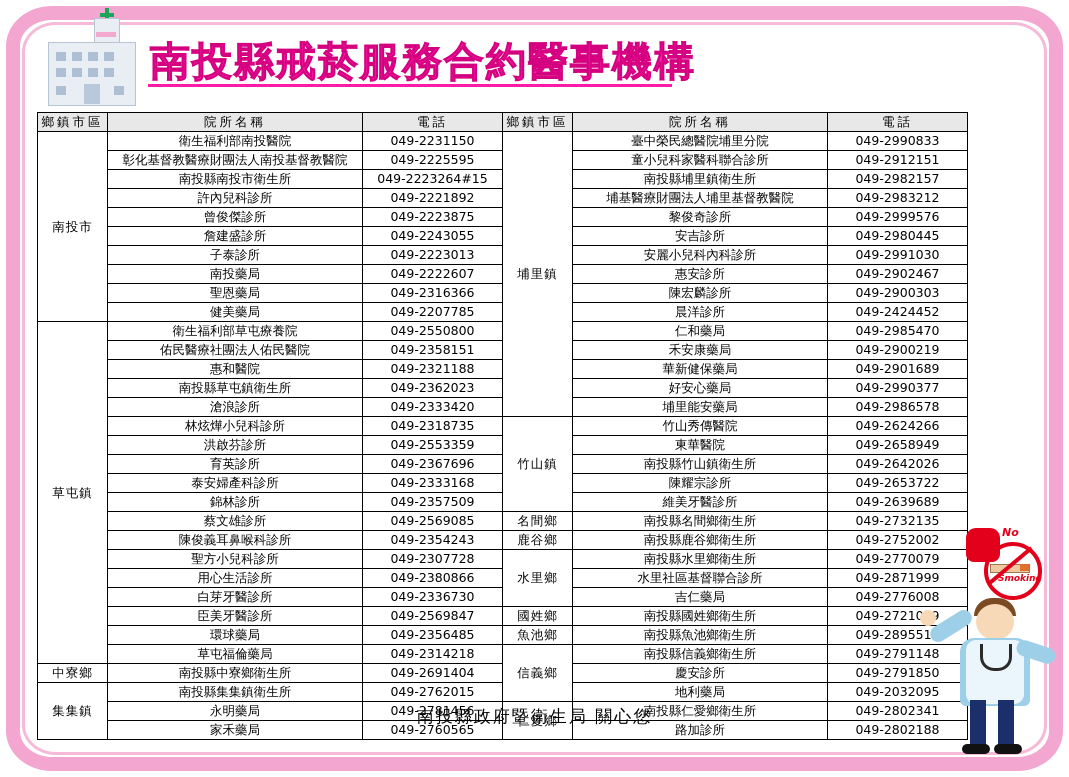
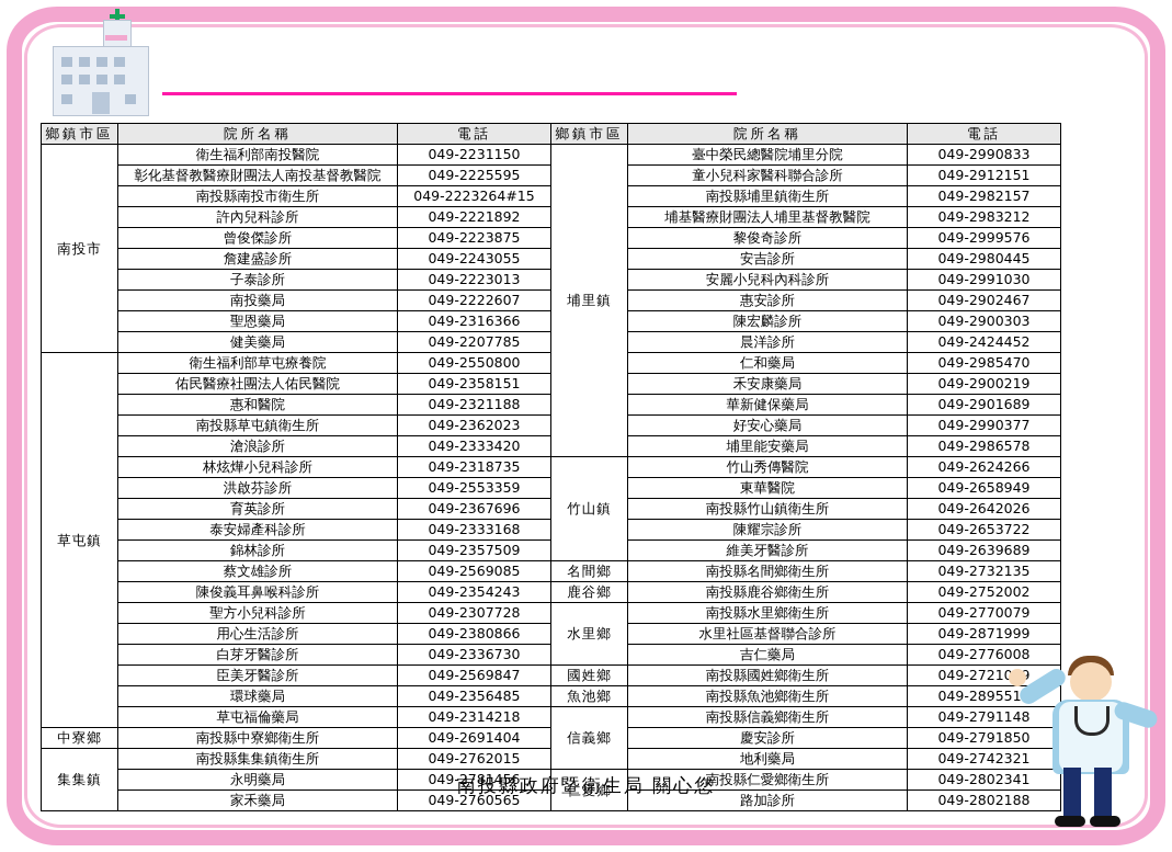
- 南投縣戒菸服務合約醫事機構
  鄉鎮市區	院所名稱	電話	鄉鎮市區	院所名稱	電話
  南投市	衛生福利部南投醫院	049-2231150	埔里鎮	臺中榮民總醫院埔里分院	049-2990833
  彰化基督教醫療財團法人南投基督教醫院	049-2225595	童小兒科家醫科聯合診所	049-2912151
  南投縣南投市衛生所	049-2223264#15	南投縣埔里鎮衛生所	049-2982157
  許內兒科診所	049-2221892	埔基醫療財團法人埔里基督教醫院	049-2983212
  曾俊傑診所	049-2223875	黎俊奇診所	049-2999576
  詹建盛診所	049-2243055	安吉診所	049-2980445
  子泰診所	049-2223013	安麗小兒科內科診所	049-2991030
  南投藥局	049-2222607	惠安診所	049-2902467
  聖恩藥局	049-2316366	陳宏麟診所	049-2900303
  健美藥局	049-2207785	晨洋診所	049-2424452
  草屯鎮	衛生福利部草屯療養院	049-2550800	仁和藥局	049-2985470
  佑民醫療社團法人佑民醫院	049-2358151	禾安康藥局	049-2900219
  惠和醫院	049-2321188	華新健保藥局	049-2901689
  南投縣草屯鎮衛生所	049-2362023	好安心藥局	049-2990377
  滄浪診所	049-2333420	埔里能安藥局	049-2986578
  林炫燁小兒科診所	049-2318735	竹山鎮	竹山秀傳醫院	049-2624266
  洪啟芬診所	049-2553359	東華醫院	049-2658949
  育英診所	049-2367696	南投縣竹山鎮衛生所	049-2642026
  泰安婦產科診所	049-2333168	陳耀宗診所	049-2653722
  錦林診所	049-2357509	維美牙醫診所	049-2639689
  蔡文雄診所	049-2569085	名間鄉	南投縣名間鄉衛生所	049-2732135
  陳俊義耳鼻喉科診所	049-2354243	鹿谷鄉	南投縣鹿谷鄉衛生所	049-2752002
  聖方小兒科診所	049-2307728	水里鄉	南投縣水里鄉衛生所	049-2770079
  用心生活診所	049-2380866	水里社區基督聯合診所	049-2871999
  白芽牙醫診所	049-2336730	吉仁藥局	049-2776008
  臣美牙醫診所	049-2569847	國姓鄉	南投縣國姓鄉衛生所	049-2721
  環球藥局	049-2356485	魚池鄉	南投縣魚池鄉衛生所	049-289551
  草屯福倫藥局	049-2314218	信義鄉	南投縣信義鄉衛生所	049-2791148
  中寮鄉	南投縣中寮鄉衛生所	049-2691404	慶安診所	049-2791850
- 集集鎮	南投縣集集鎮衛生所	049-2762015	地利藥局	049-2032095
+ 集集鎮	南投縣集集鎮衛生所	049-2762015	地利藥局	049-2742321
  永明藥局	049-2781456	仁愛鄉	南投縣仁愛鄉衛生所	049-2802341
  家禾藥局	049-2760565	路加診所	049-2802188
  南投縣政府暨衛生局 關心您
- No
- Smoking
